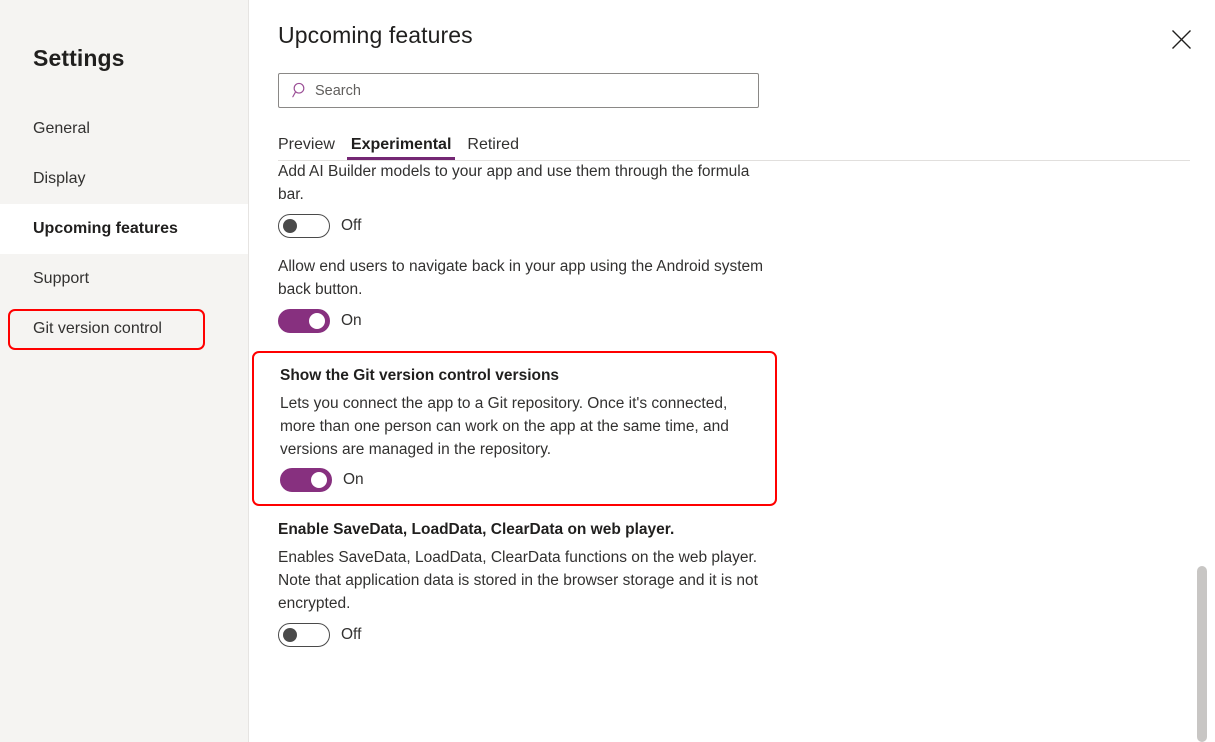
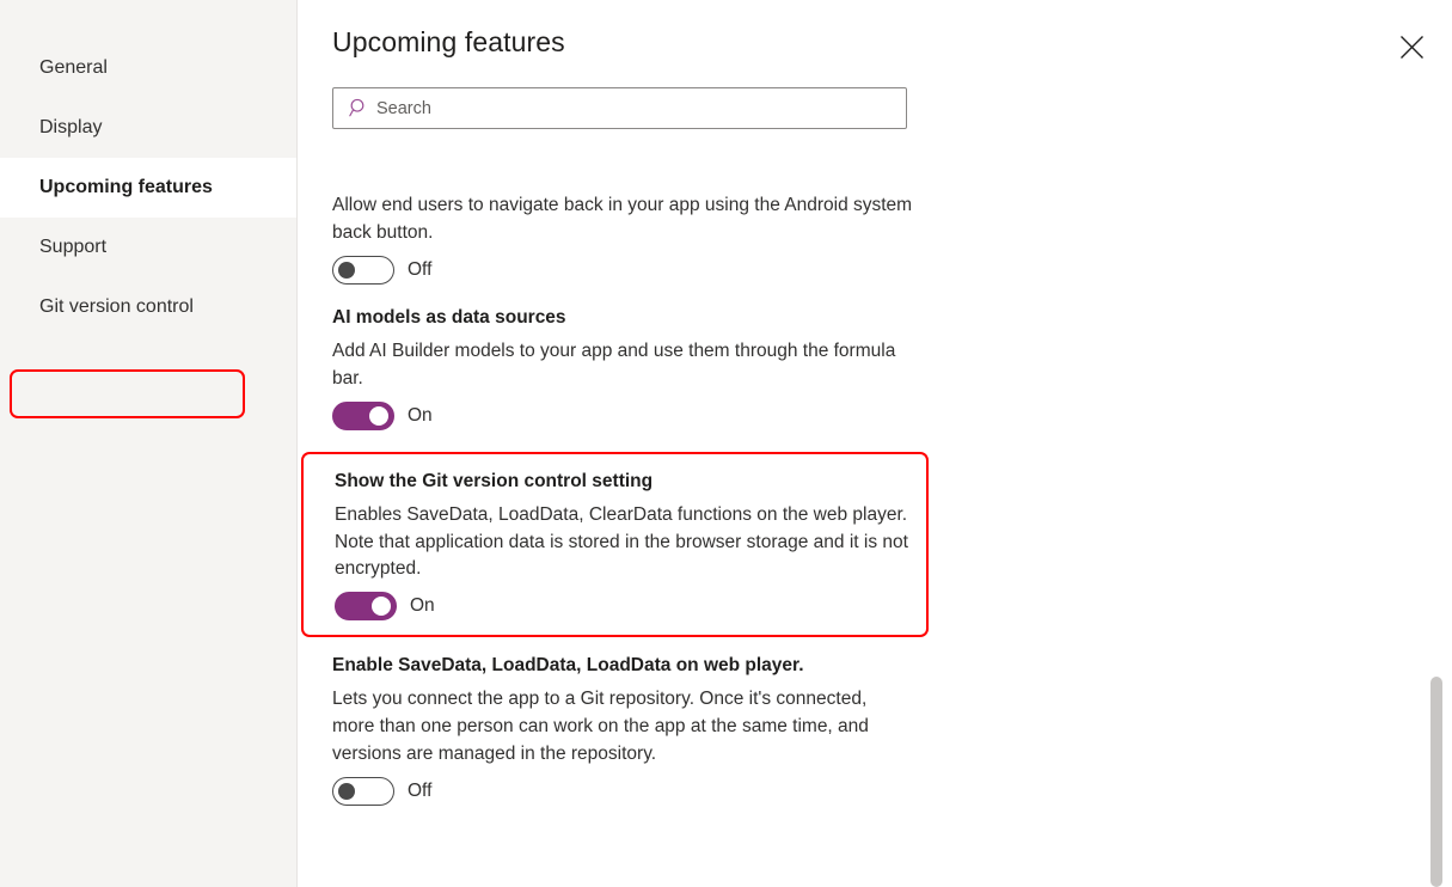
- Settings
  General
  Display
  Upcoming features
  Support
  Git version control
  Upcoming features
  Search
- Preview
- Experimental
- Retired
- Add AI Builder models to your app and use them through the formula bar.
+ Allow end users to navigate back in your app using the Android system back button.
  Off
+ AI models as data sources
- Allow end users to navigate back in your app using the Android system back button.
+ Add AI Builder models to your app and use them through the formula bar.
  On
- Show the Git version control versions
+ Show the Git version control setting
- Lets you connect the app to a Git repository. Once it's connected, more than one person can work on the app at the same time, and versions are managed in the repository.
+ Enables SaveData, LoadData, ClearData functions on the web player. Note that application data is stored in the browser storage and it is not encrypted.
  On
- Enable SaveData, LoadData, ClearData on web player.
+ Enable SaveData, LoadData, LoadData on web player.
- Enables SaveData, LoadData, ClearData functions on the web player. Note that application data is stored in the browser storage and it is not encrypted.
+ Lets you connect the app to a Git repository. Once it's connected, more than one person can work on the app at the same time, and versions are managed in the repository.
  Off
